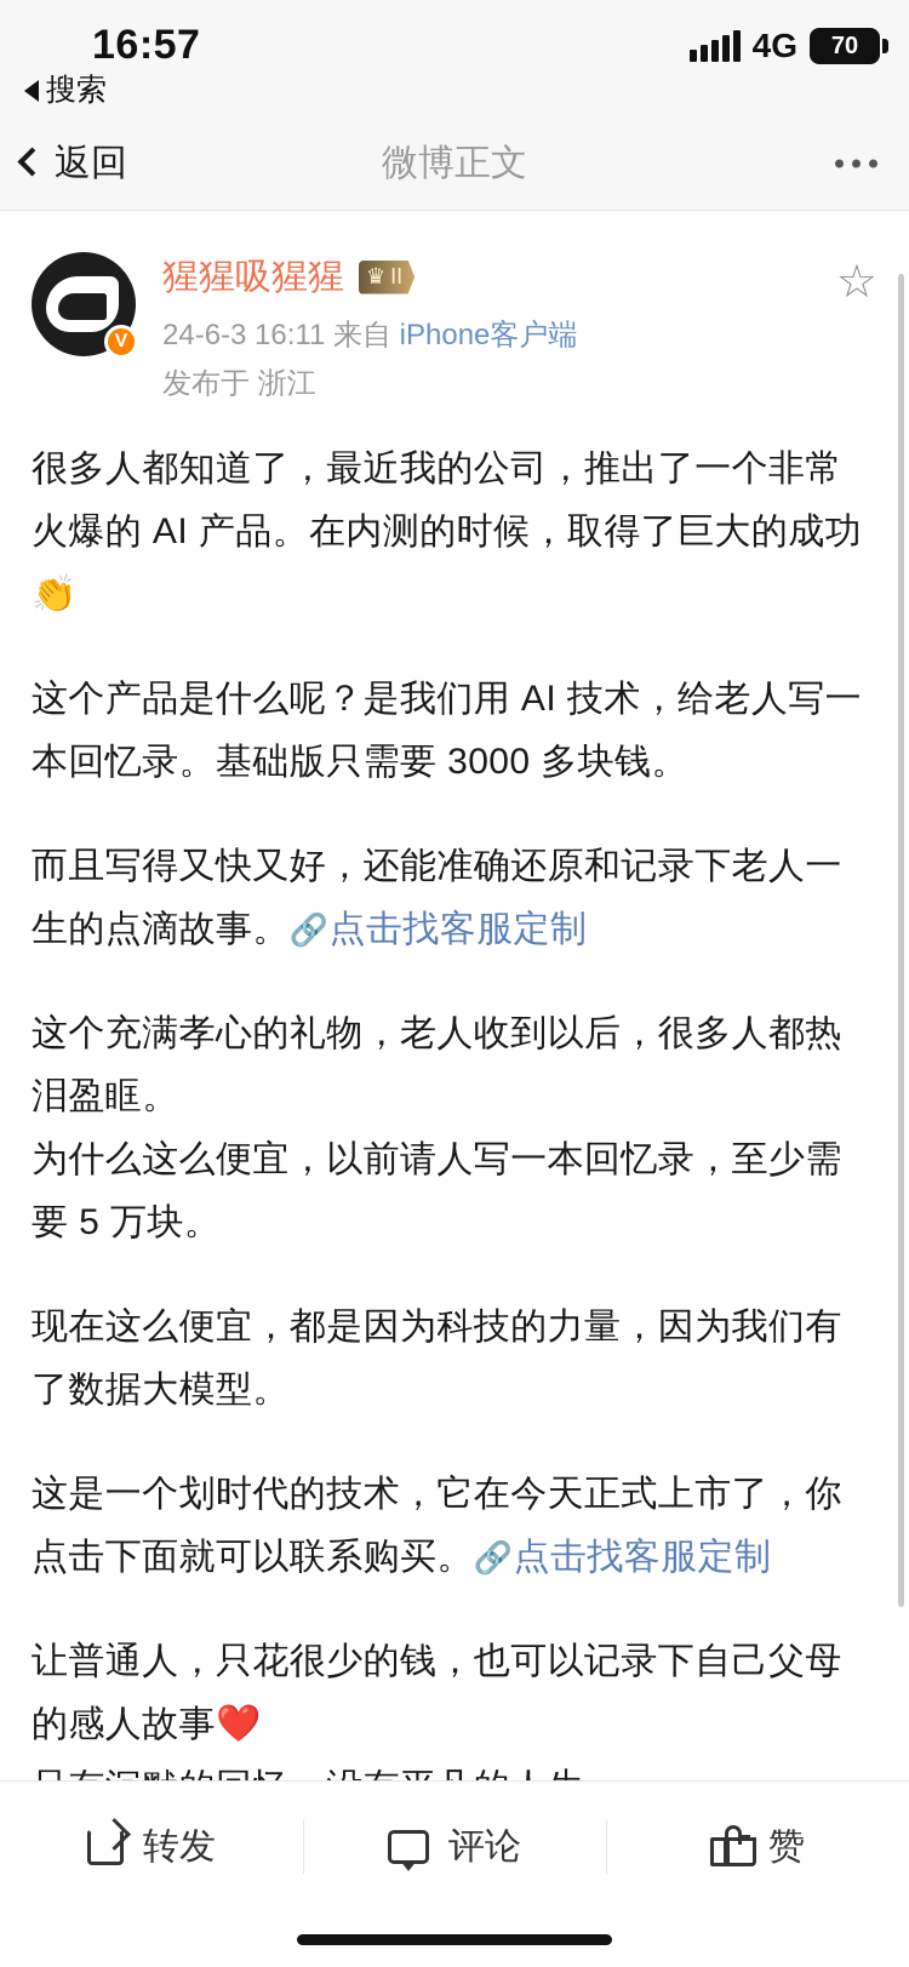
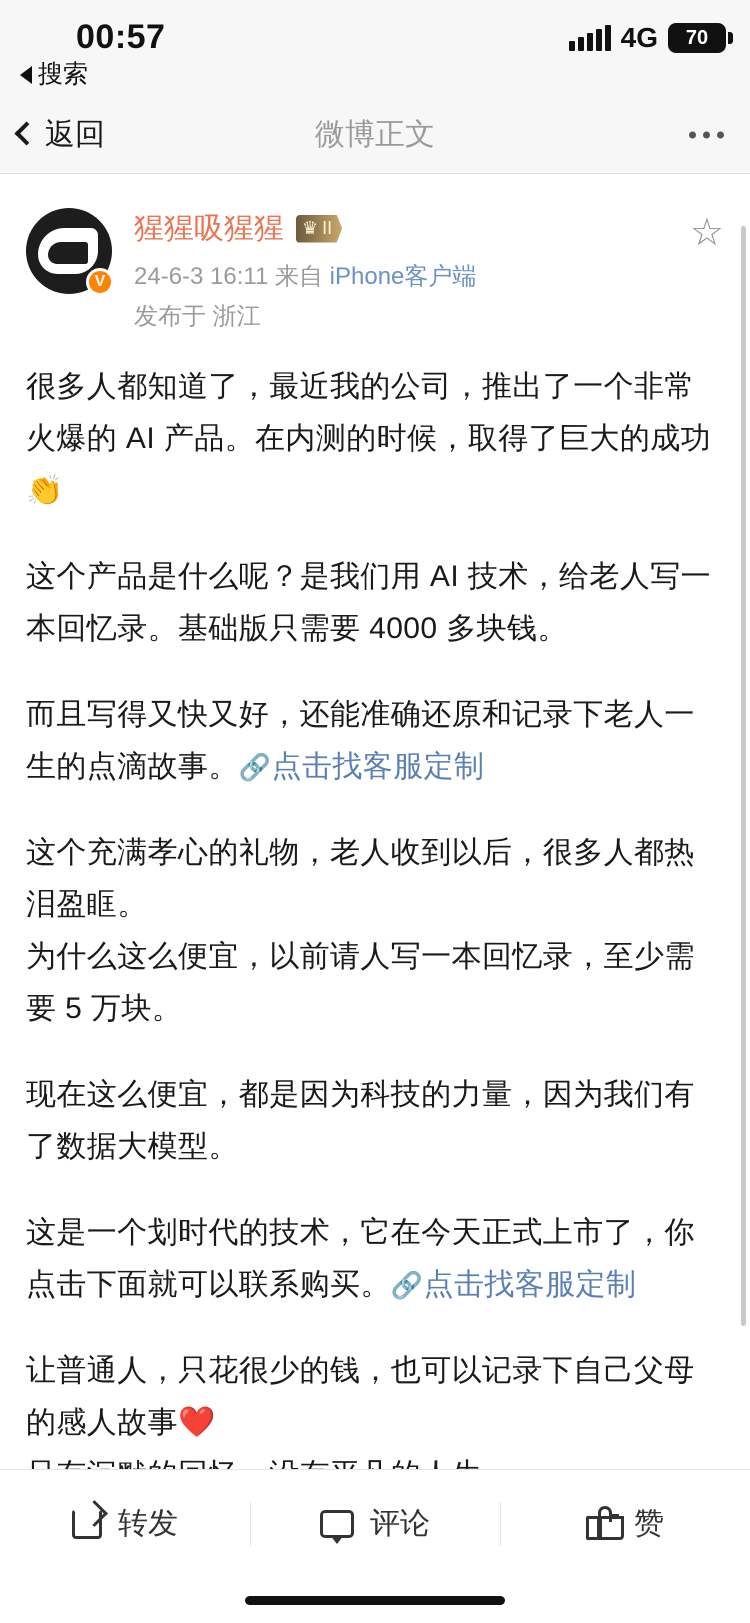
- 16:57
+ 00:57
  搜索
  4G
  70
  返回
  微博正文
  V
  猩猩吸猩猩
  ♛
  II
  24-6-3 16:11 来自 iPhone客户端
  发布于 浙江
  ☆
  很多人都知道了，最近我的公司，推出了一个非常火爆的 AI 产品。在内测的时候，取得了巨大的成功👏
- 这个产品是什么呢？是我们用 AI 技术，给老人写一本回忆录。基础版只需要 3000 多块钱。
+ 这个产品是什么呢？是我们用 AI 技术，给老人写一本回忆录。基础版只需要 4000 多块钱。
  而且写得又快又好，还能准确还原和记录下老人一生的点滴故事。🔗点击找客服定制
  这个充满孝心的礼物，老人收到以后，很多人都热泪盈眶。
  为什么这么便宜，以前请人写一本回忆录，至少需要 5 万块。
  现在这么便宜，都是因为科技的力量，因为我们有了数据大模型。
  这是一个划时代的技术，它在今天正式上市了，你点击下面就可以联系购买。🔗点击找客服定制
  让普通人，只花很少的钱，也可以记录下自己父母的感人故事❤️
  转发
  评论
  赞
